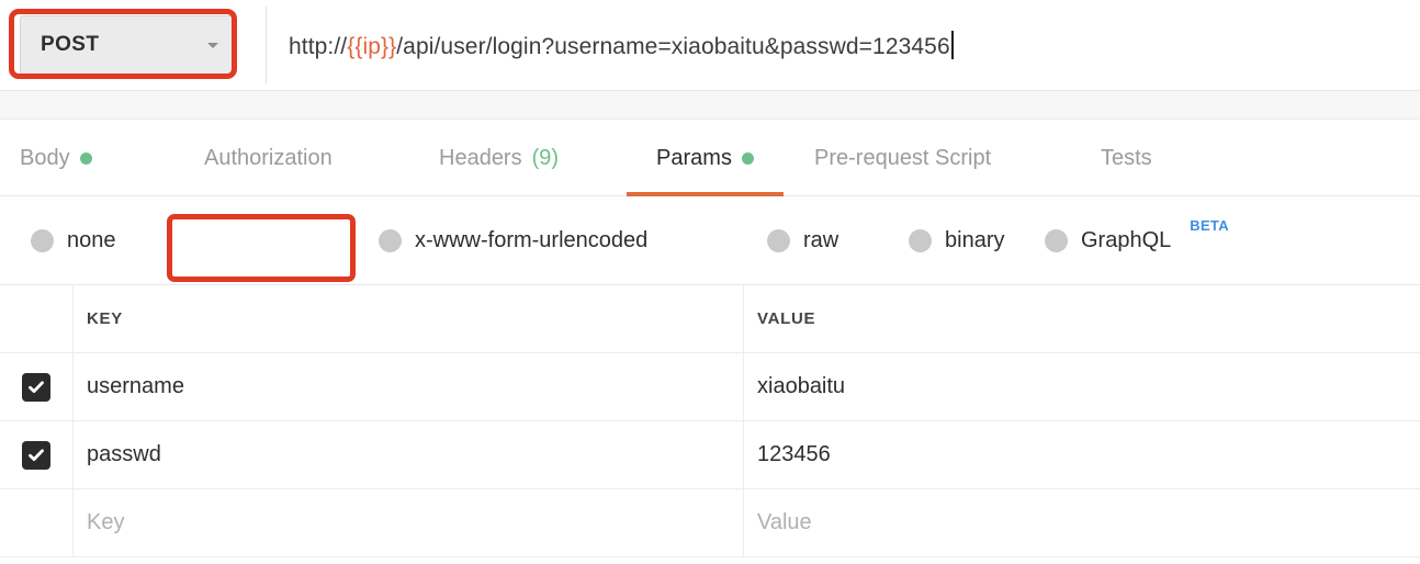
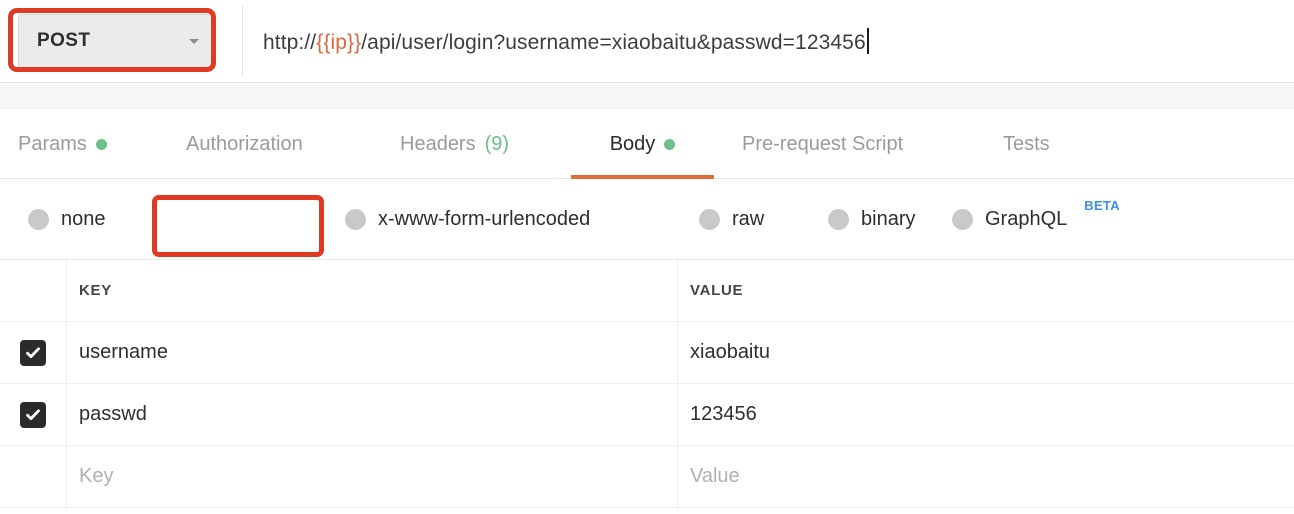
  POST
  http://{{ip}}/api/user/login?username=xiaobaitu&passwd=123456
- Body
+ Params
  Authorization
  Headers
  (9)
- Params
+ Body
  Pre-request Script
  Tests
  none
  x-www-form-urlencoded
  raw
  binary
  GraphQL
  BETA
  KEY
  VALUE
  username
  xiaobaitu
  passwd
  123456
  Key
  Value
